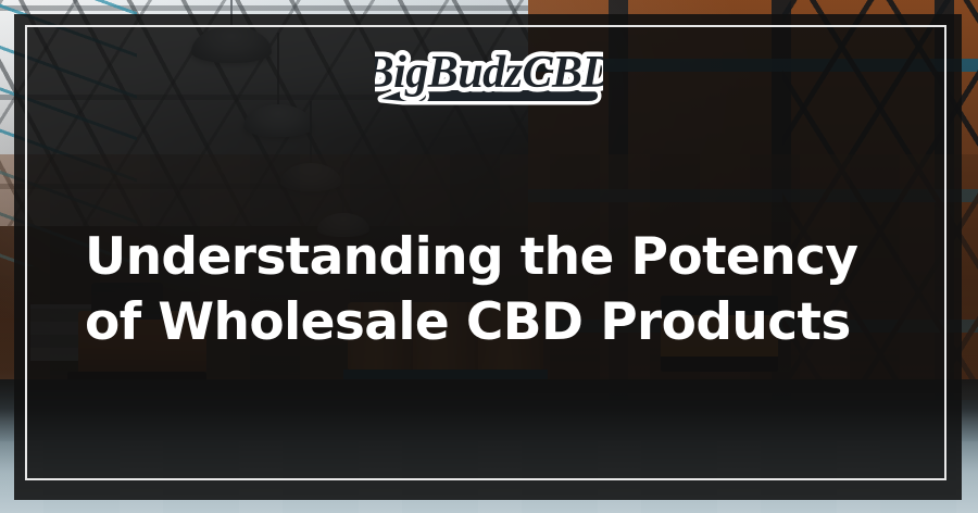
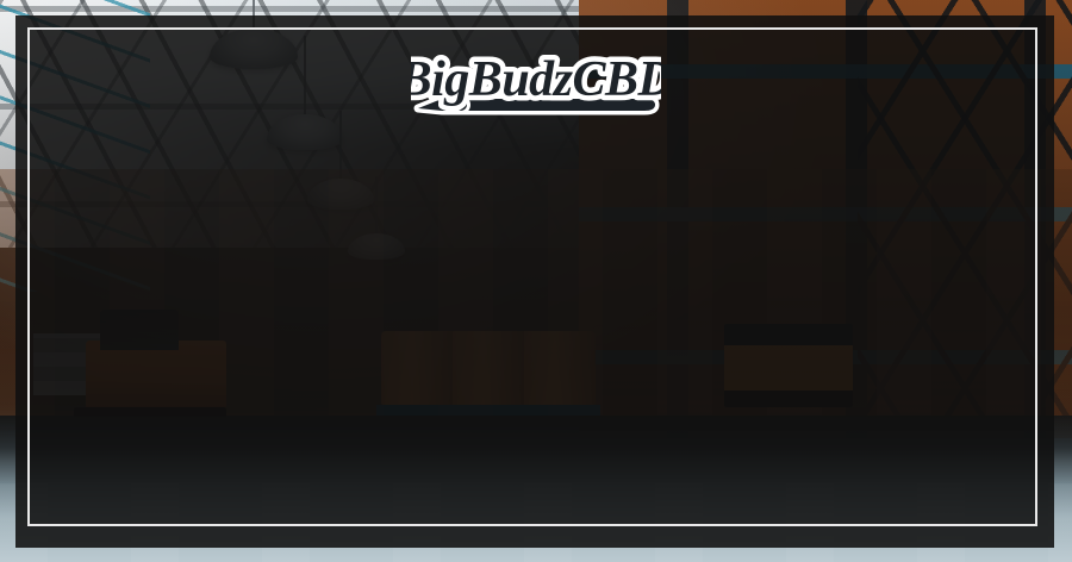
  BigBudzCBD
- Understanding the Potency
- of Wholesale CBD Products
